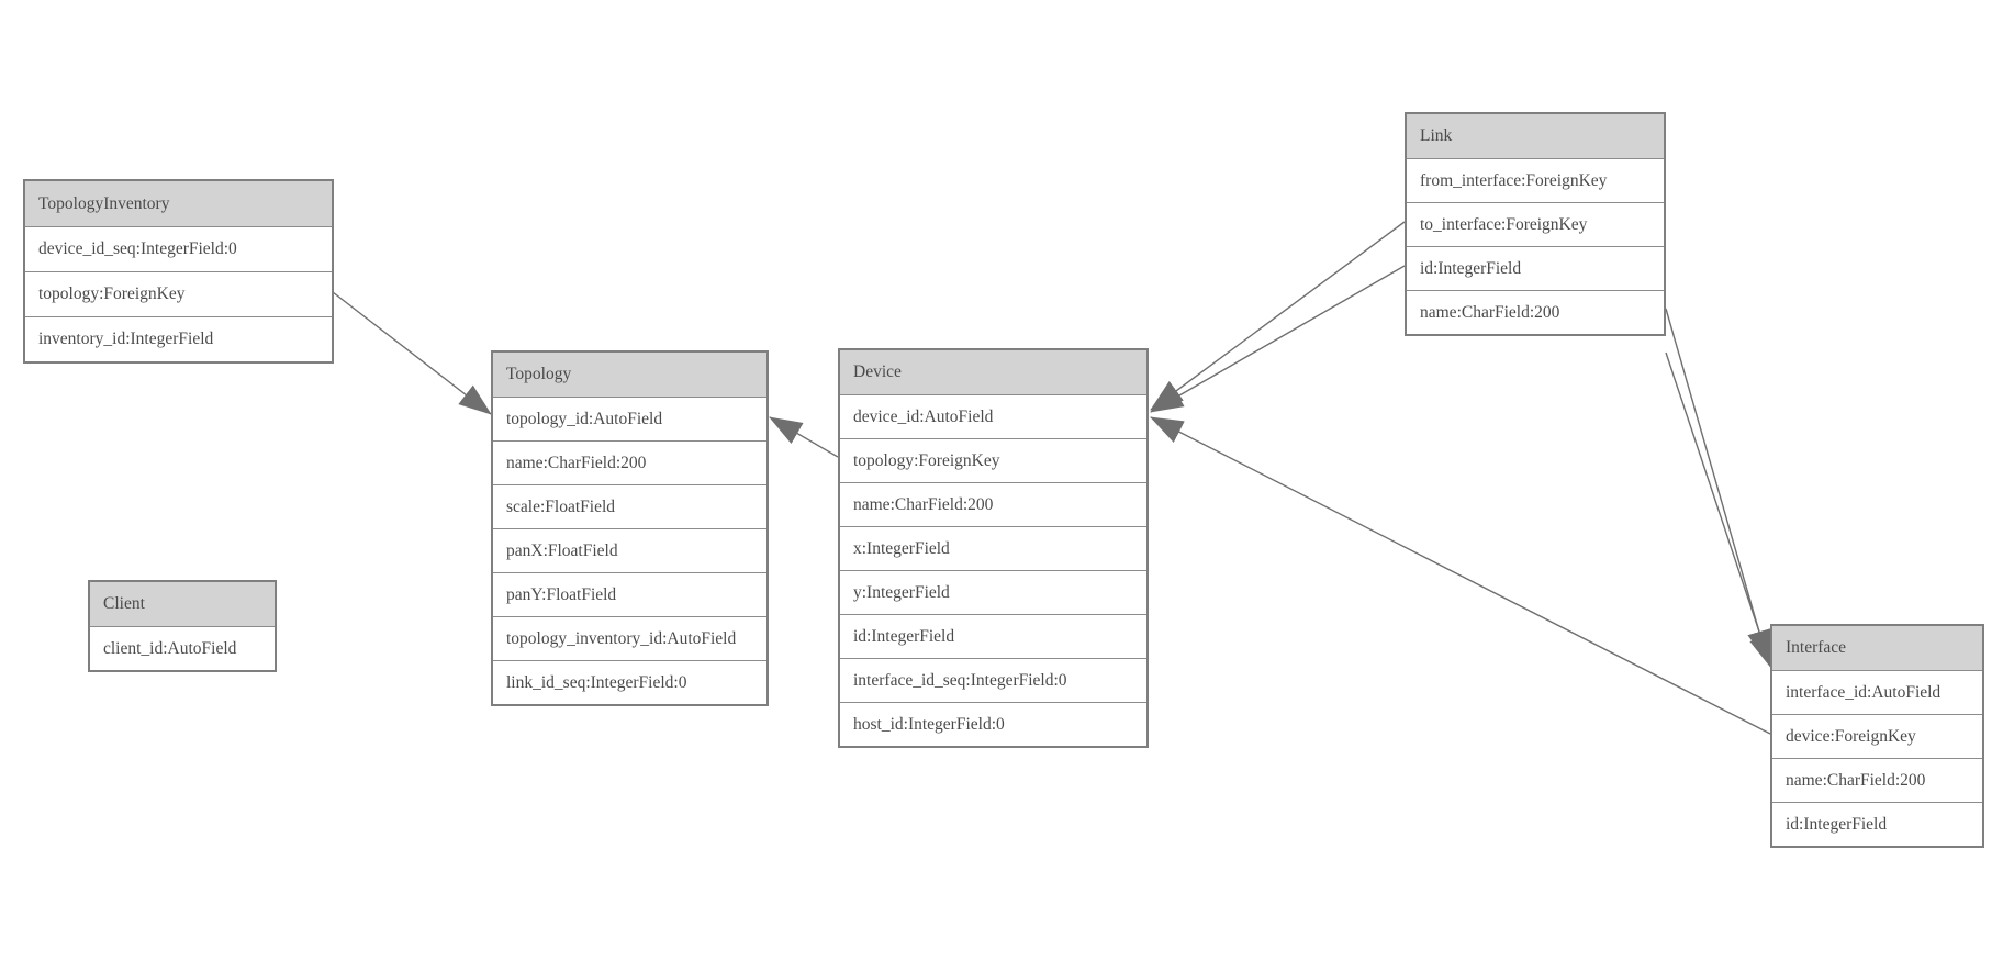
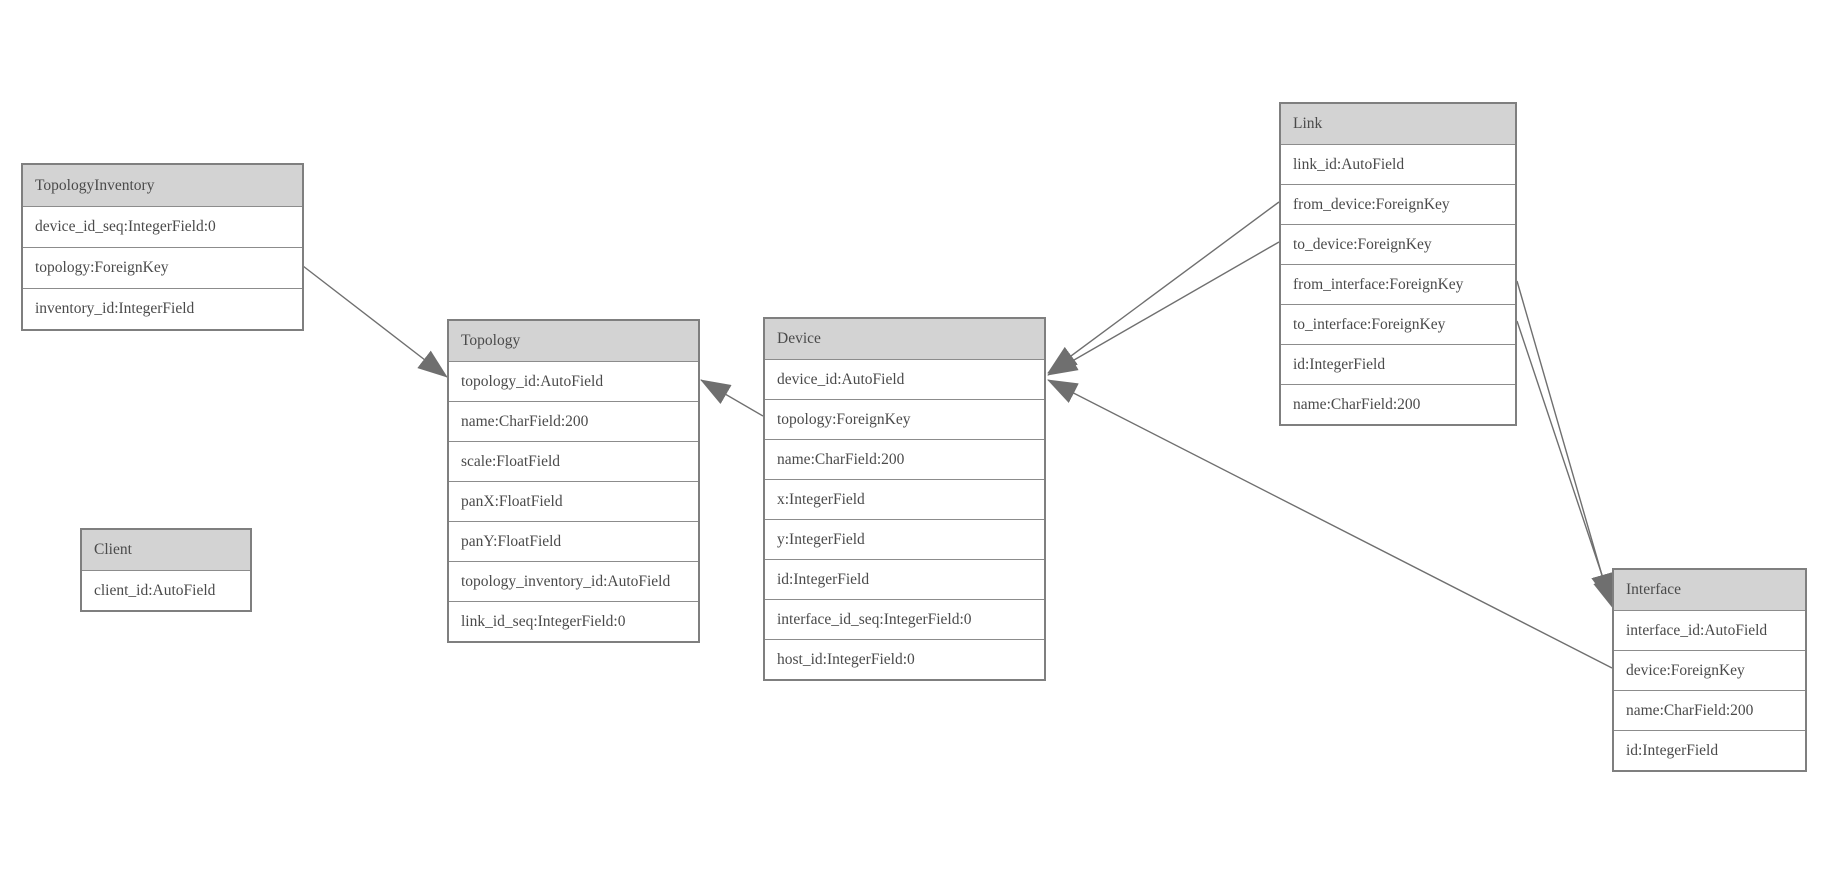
  TopologyInventory
  device_id_seq:IntegerField:0
  topology:ForeignKey
  inventory_id:IntegerField
  Client
  client_id:AutoField
  Topology
  topology_id:AutoField
  name:CharField:200
  scale:FloatField
  panX:FloatField
  panY:FloatField
  topology_inventory_id:AutoField
  link_id_seq:IntegerField:0
  Device
  device_id:AutoField
  topology:ForeignKey
  name:CharField:200
  x:IntegerField
  y:IntegerField
  id:IntegerField
  interface_id_seq:IntegerField:0
  host_id:IntegerField:0
  Link
+ link_id:AutoField
+ from_device:ForeignKey
+ to_device:ForeignKey
  from_interface:ForeignKey
  to_interface:ForeignKey
  id:IntegerField
  name:CharField:200
  Interface
  interface_id:AutoField
  device:ForeignKey
  name:CharField:200
  id:IntegerField
